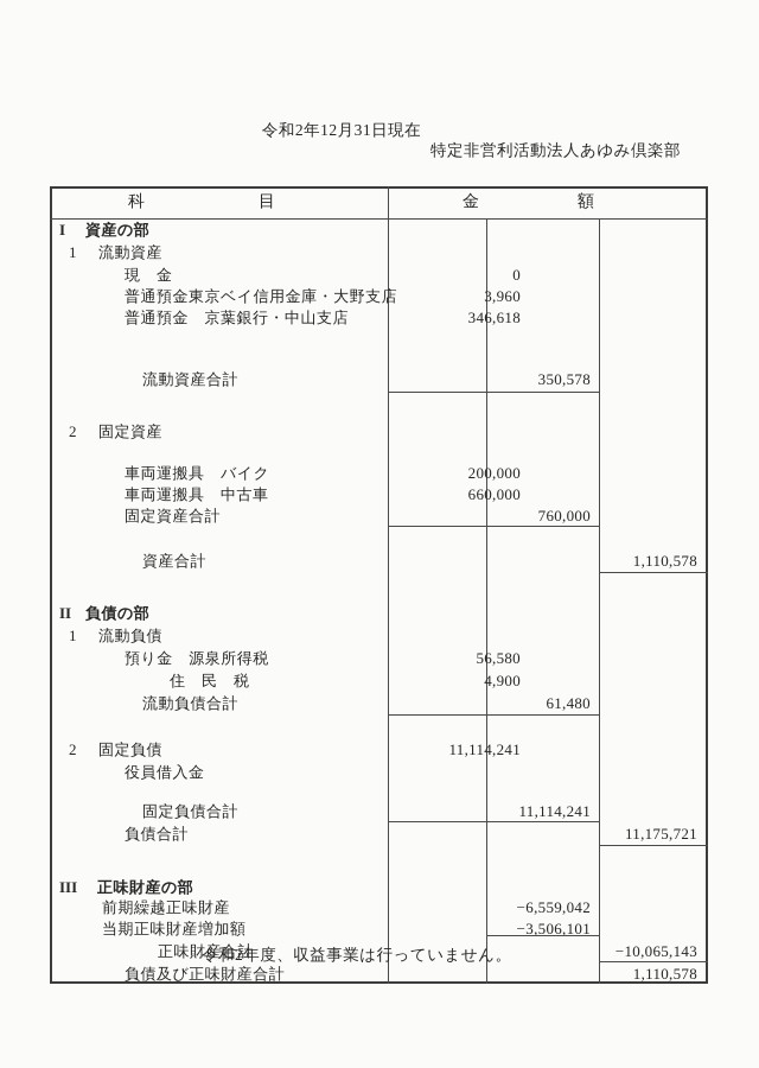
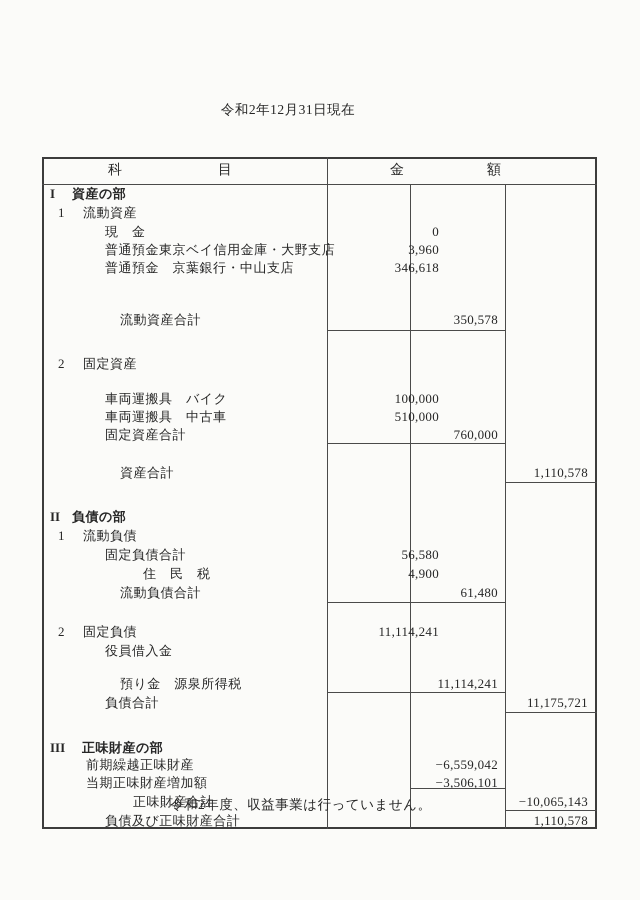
  令和2年12月31日現在
- 特定非営利活動法人あゆみ倶楽部
  科
  目
  金
  額
  I
  資産の部
  1
  流動資産
  現 金
  0
  普通預金東京ベイ信用金庫・大野支店
  3,960
  普通預金 京葉銀行・中山支店
  346,618
  流動資産合計
  350,578
  2
  固定資産
  車両運搬具 バイク
- 200,000
+ 100,000
  車両運搬具 中古車
- 660,000
+ 510,000
  固定資産合計
  760,000
  資産合計
  1,110,578
  II
  負債の部
  1
  流動負債
- 預り金 源泉所得税
+ 固定負債合計
  56,580
  住 民 税
  4,900
  流動負債合計
  61,480
  2
  固定負債
  11,114,241
  役員借入金
- 固定負債合計
+ 預り金 源泉所得税
  11,114,241
  負債合計
  11,175,721
  III
  正味財産の部
  前期繰越正味財産
  −6,559,042
  当期正味財産増加額
  −3,506,101
  正味財産合計
  −10,065,143
  負債及び正味財産合計
  1,110,578
  令和2年度、収益事業は行っていません。
